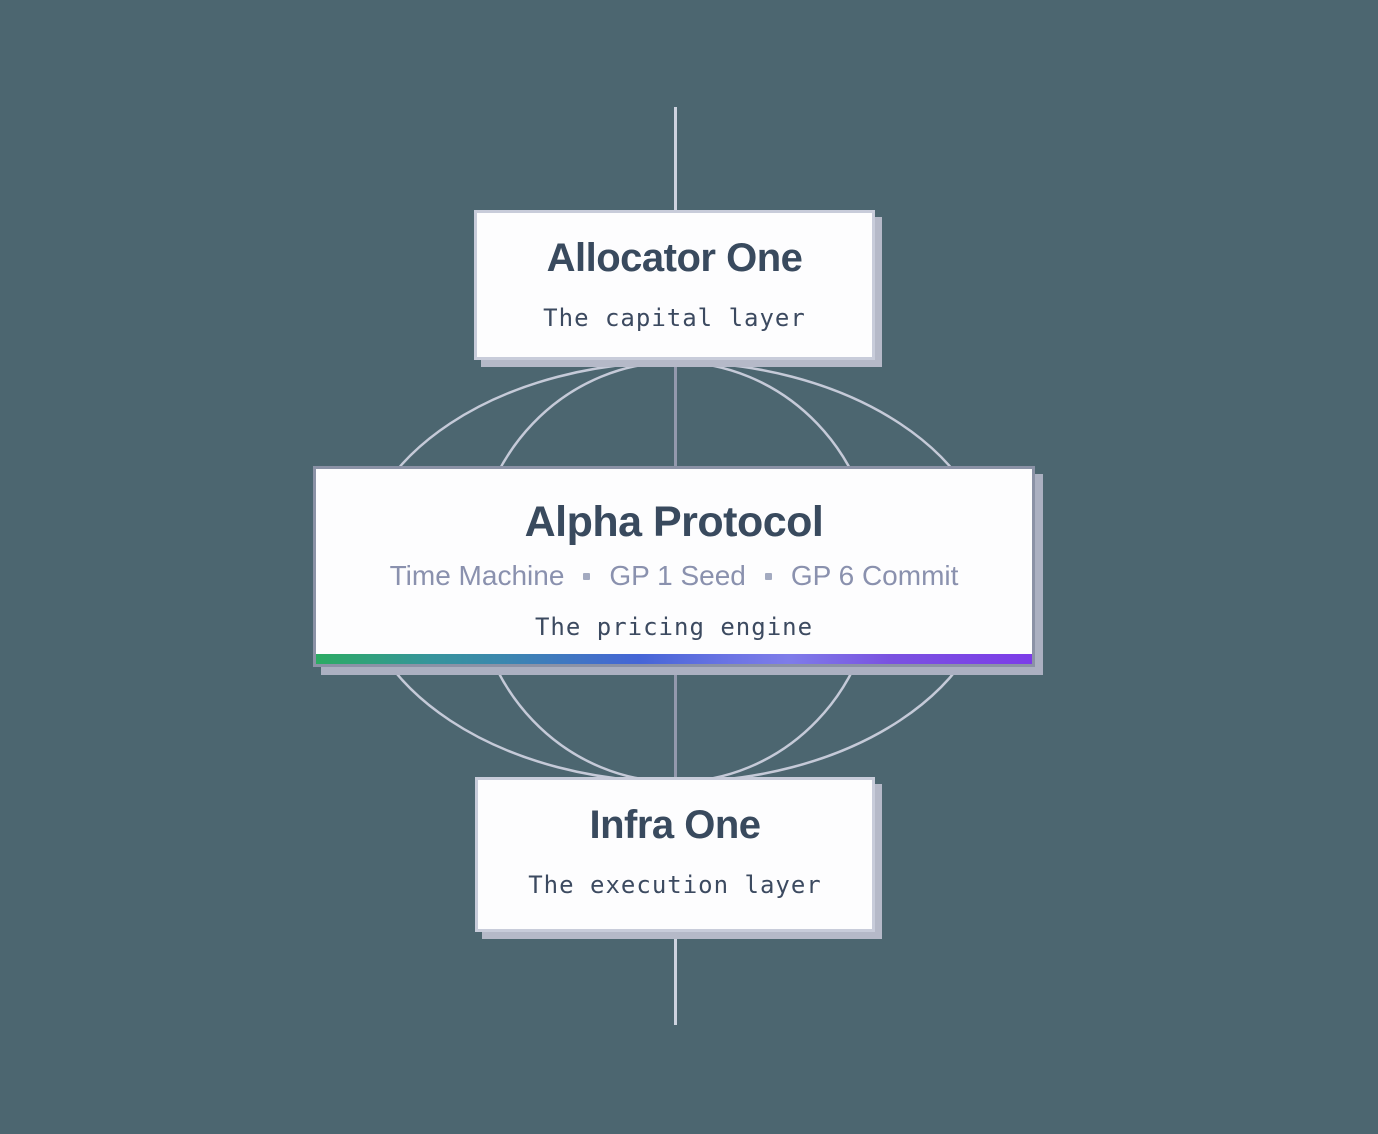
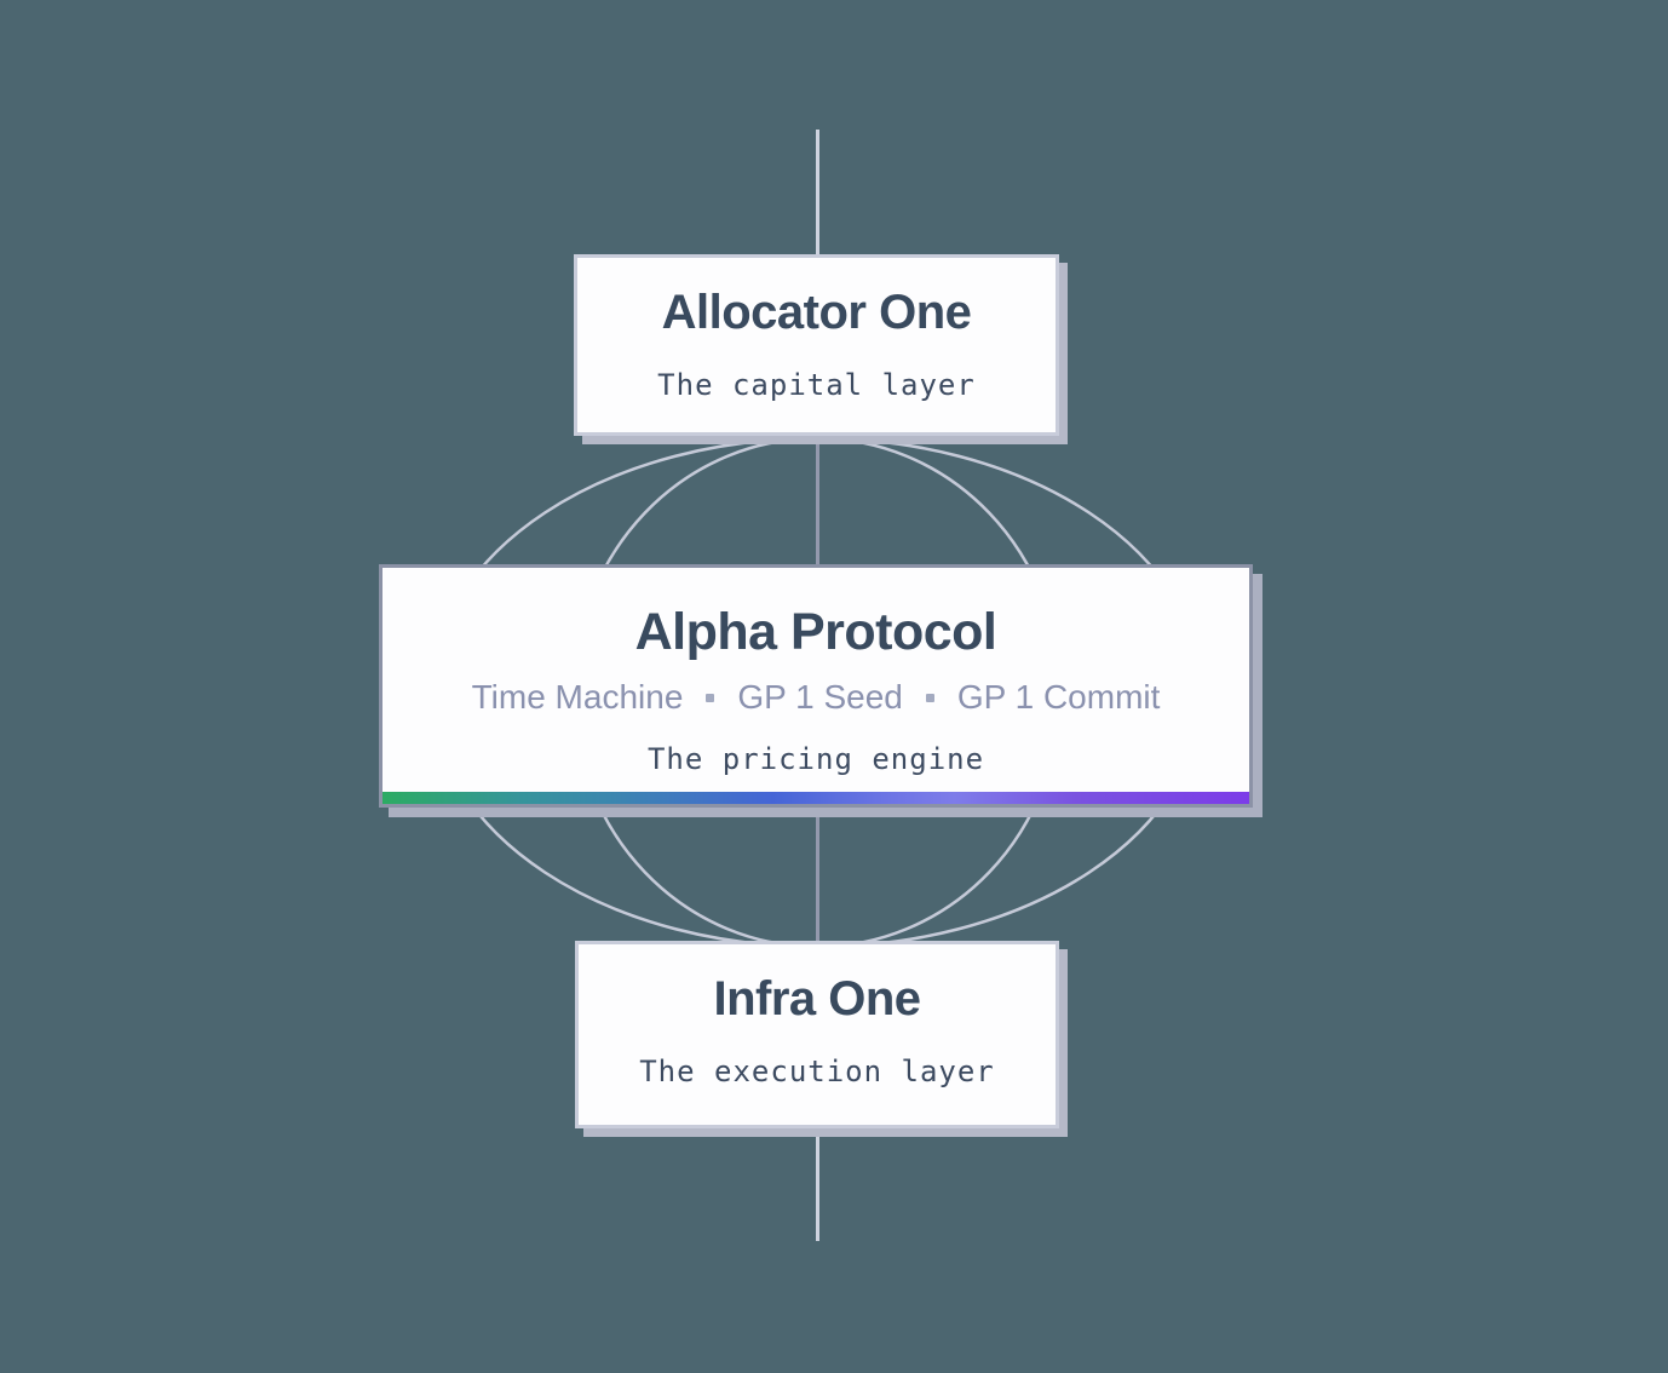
  Allocator One
  The capital layer
  Alpha Protocol
  Time Machine
  GP 1 Seed
- GP 6 Commit
+ GP 1 Commit
  The pricing engine
  Infra One
  The execution layer
